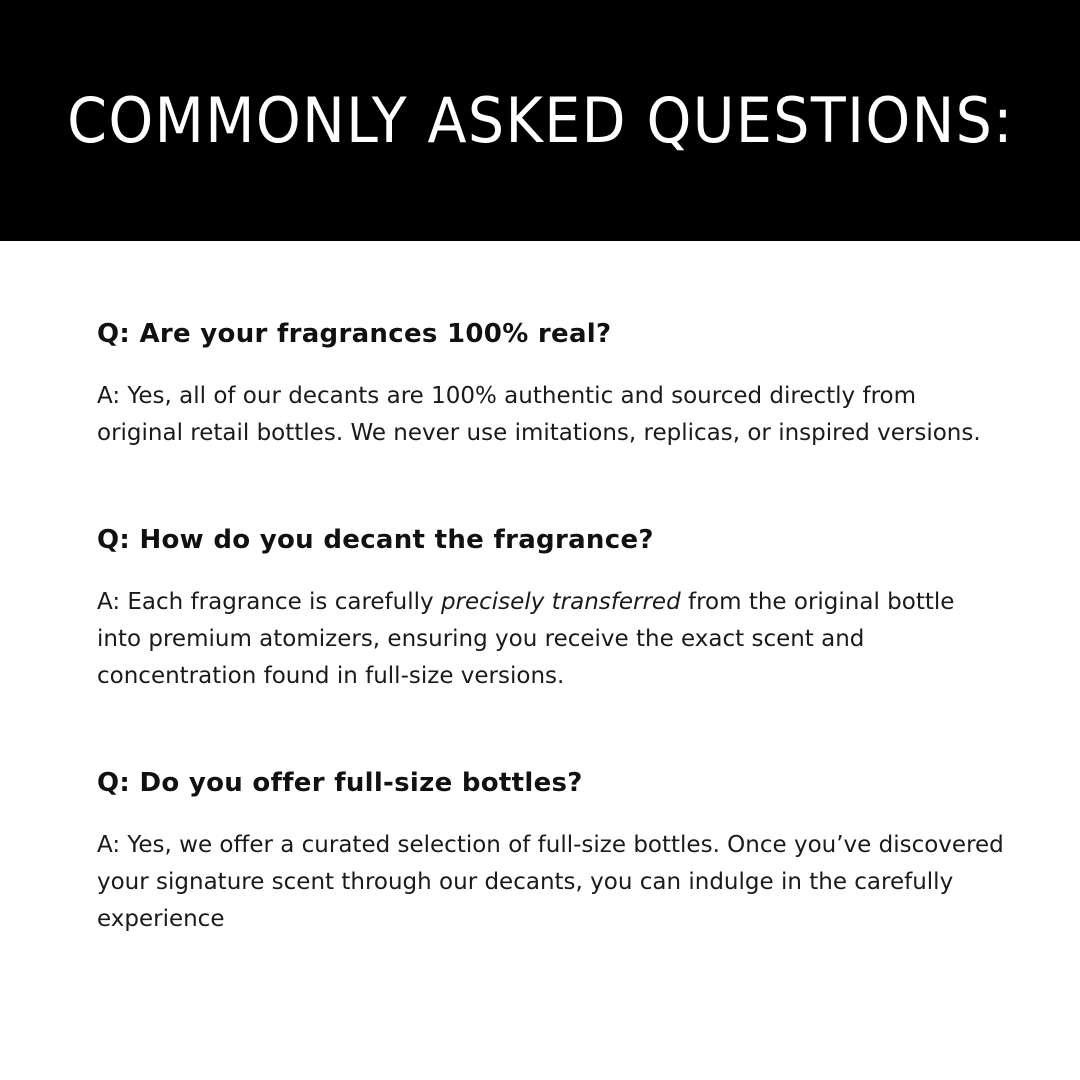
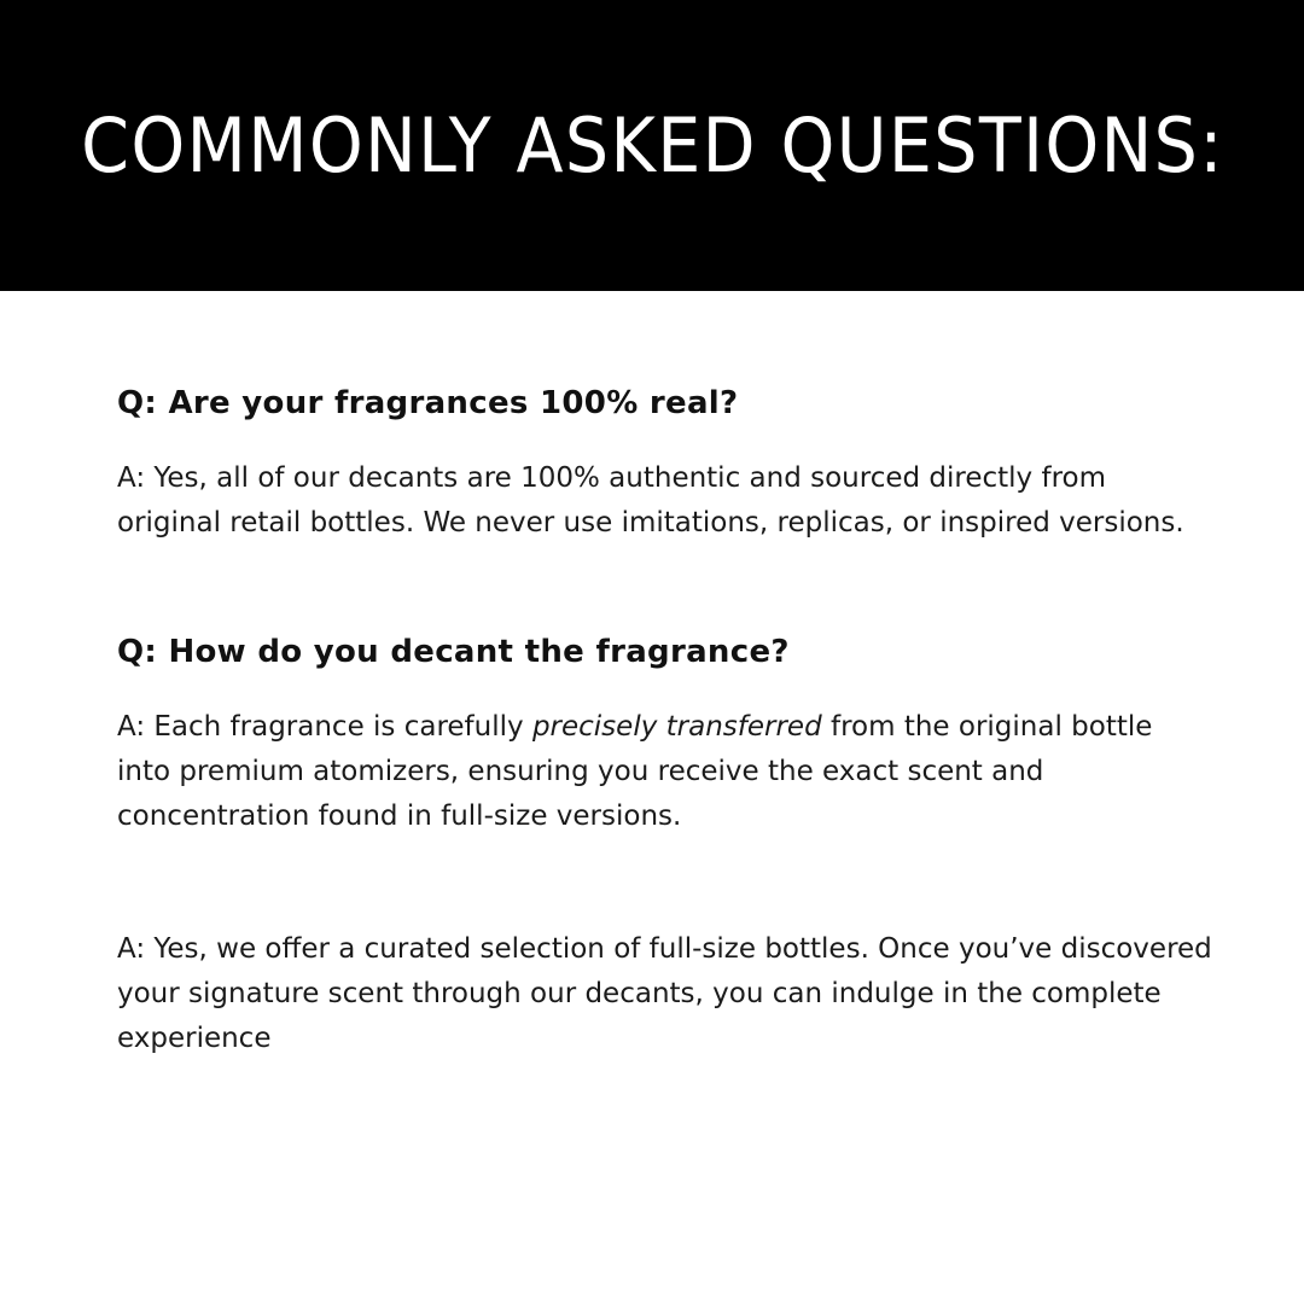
  COMMONLY ASKED QUESTIONS:
  Q: Are your fragrances 100% real?
  A: Yes, all of our decants are 100% authentic and sourced directly from original retail bottles. We never use imitations, replicas, or inspired versions.
  Q: How do you decant the fragrance?
  A: Each fragrance is carefully precisely transferred from the original bottle into premium atomizers, ensuring you receive the exact scent and concentration found in full-size versions.
- Q: Do you offer full-size bottles?
- A: Yes, we offer a curated selection of full-size bottles. Once you’ve discovered your signature scent through our decants, you can indulge in the carefully experience
+ A: Yes, we offer a curated selection of full-size bottles. Once you’ve discovered your signature scent through our decants, you can indulge in the complete experience
